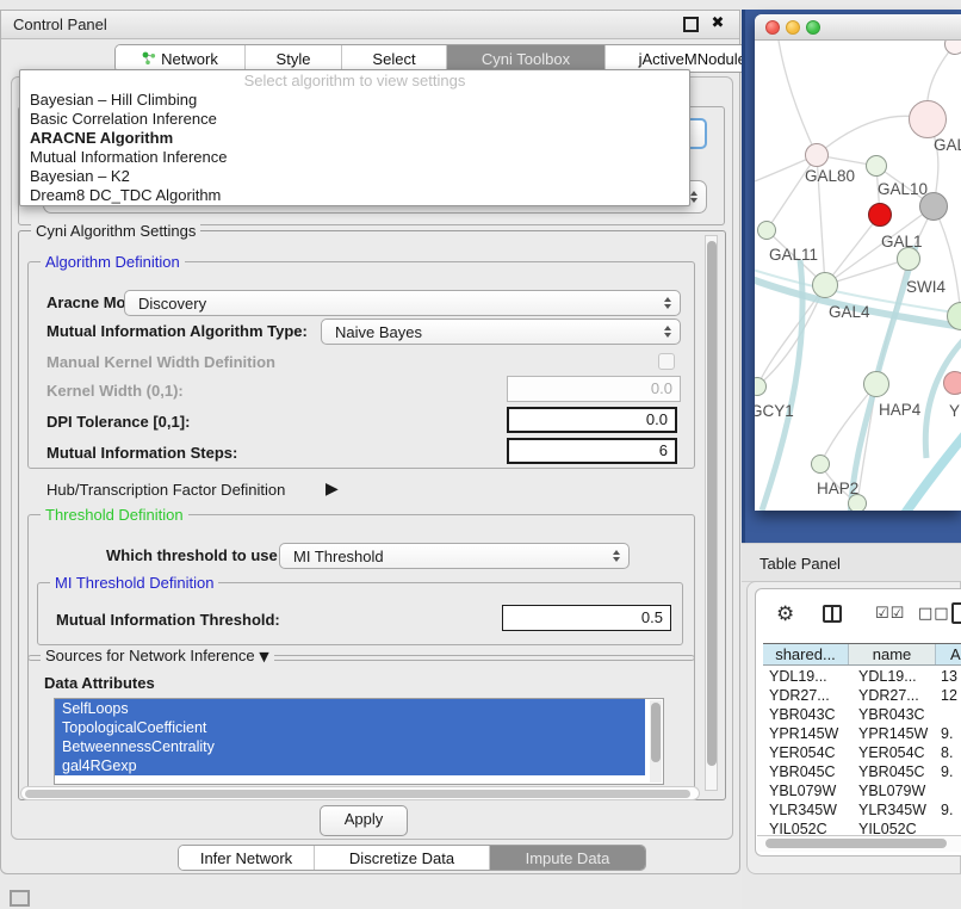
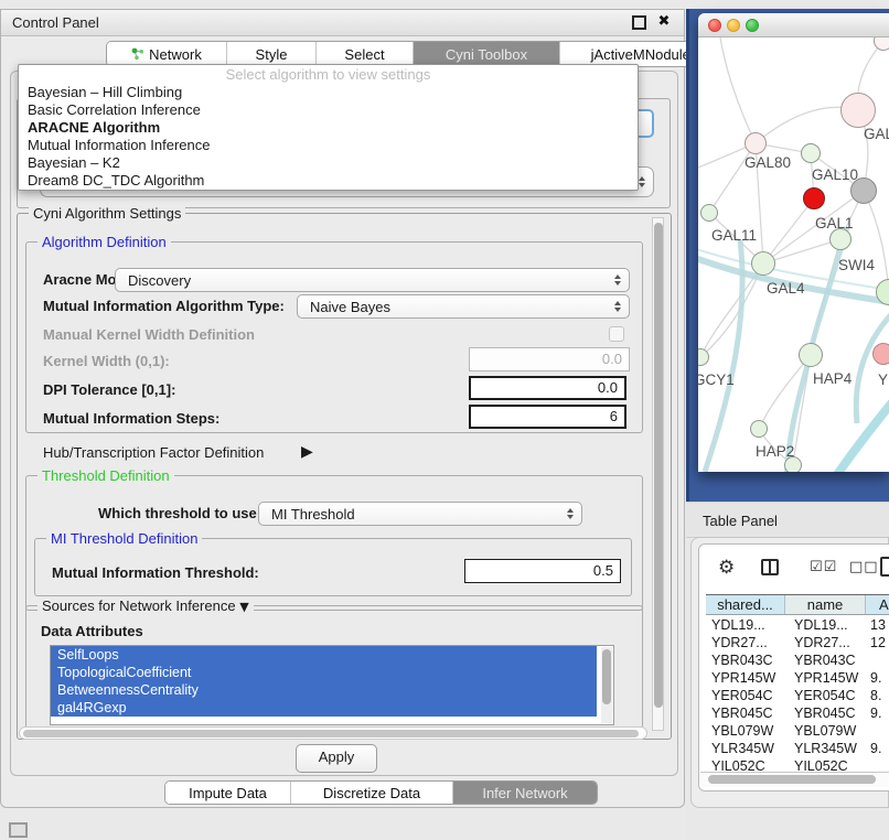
  Control Panel
  ✖
  Network
  Style
  Select
  Cyni Toolbox
  jActiveMNodul
  Select algorithm to view settings
  Bayesian – Hill Climbing
  Basic Correlation Inference
  ARACNE Algorithm
  Mutual Information Inference
  Bayesian – K2
  Dream8 DC_TDC Algorithm
  Cyni Algorithm Settings
  Algorithm Definition
  Aracne Mo
  Discovery
  Mutual Information Algorithm Type:
  Naive Bayes
  Manual Kernel Width Definition
  Kernel Width (0,1):
  0.0
  DPI Tolerance [0,1]:
  0.0
  Mutual Information Steps:
  6
  Hub/Transcription Factor Definition
  ▶
  Threshold Definition
  Which threshold to use
  MI Threshold
  MI Threshold Definition
  Mutual Information Threshold:
  0.5
  Sources for Network Inference ▼
  Data Attributes
  SelfLoops
  TopologicalCoefficient
  BetweennessCentrality
  gal4RGexp
  Apply
- Infer Network
+ Impute Data
  Discretize Data
- Impute Data
+ Infer Network
  GAL80
  GAL10
  GAL1
  GAL11
  SWI4
  GAL4
  GCY1
  HAP4
  Y
  HAP2
  Table Panel
  ⚙
  ☑☑
  □□
  shared...
  name
  A
  YDL19...
  YDL19...
  13
  YDR27...
  YDR27...
  12
  YBR043C
  YBR043C
  YPR145W
  YPR145W
  9.
  YER054C
  YER054C
  8.
  YBR045C
  YBR045C
  9.
  YBL079W
  YBL079W
  YLR345W
  YLR345W
  9.
  YIL052C
  YIL052C
